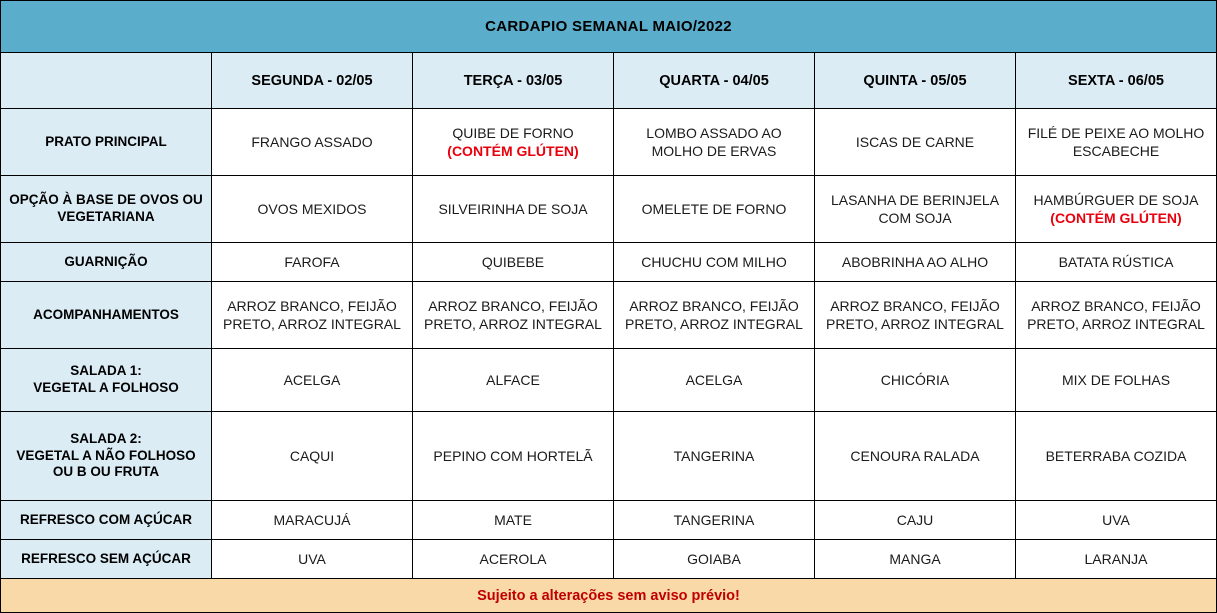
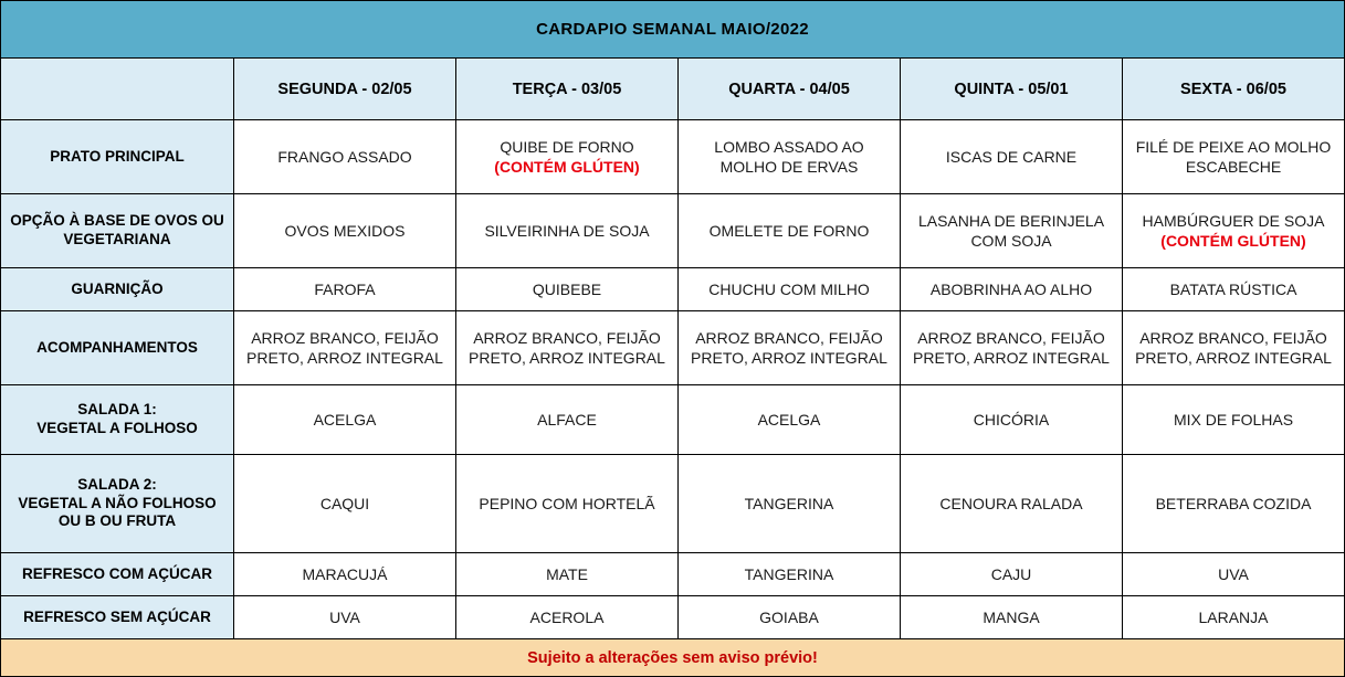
  CARDAPIO SEMANAL MAIO/2022
- 	SEGUNDA - 02/05	TERÇA - 03/05	QUARTA - 04/05	QUINTA - 05/05	SEXTA - 06/05
+ 	SEGUNDA - 02/05	TERÇA - 03/05	QUARTA - 04/05	QUINTA - 05/01	SEXTA - 06/05
  PRATO PRINCIPAL	FRANGO ASSADO	QUIBE DE FORNO(CONTÉM GLÚTEN)	LOMBO ASSADO AO MOLHO DE ERVAS	ISCAS DE CARNE	FILÉ DE PEIXE AO MOLHO ESCABECHE
  OPÇÃO À BASE DE OVOS OU VEGETARIANA	OVOS MEXIDOS	SILVEIRINHA DE SOJA	OMELETE DE FORNO	LASANHA DE BERINJELA COM SOJA	HAMBÚRGUER DE SOJA(CONTÉM GLÚTEN)
  GUARNIÇÃO	FAROFA	QUIBEBE	CHUCHU COM MILHO	ABOBRINHA AO ALHO	BATATA RÚSTICA
  ACOMPANHAMENTOS	ARROZ BRANCO, FEIJÃO PRETO, ARROZ INTEGRAL	ARROZ BRANCO, FEIJÃO PRETO, ARROZ INTEGRAL	ARROZ BRANCO, FEIJÃO PRETO, ARROZ INTEGRAL	ARROZ BRANCO, FEIJÃO PRETO, ARROZ INTEGRAL	ARROZ BRANCO, FEIJÃO PRETO, ARROZ INTEGRAL
  SALADA 1:VEGETAL A FOLHOSO	ACELGA	ALFACE	ACELGA	CHICÓRIA	MIX DE FOLHAS
  SALADA 2:VEGETAL A NÃO FOLHOSO OU B OU FRUTA	CAQUI	PEPINO COM HORTELÃ	TANGERINA	CENOURA RALADA	BETERRABA COZIDA
  REFRESCO COM AÇÚCAR	MARACUJÁ	MATE	TANGERINA	CAJU	UVA
  REFRESCO SEM AÇÚCAR	UVA	ACEROLA	GOIABA	MANGA	LARANJA
  Sujeito a alterações sem aviso prévio!
